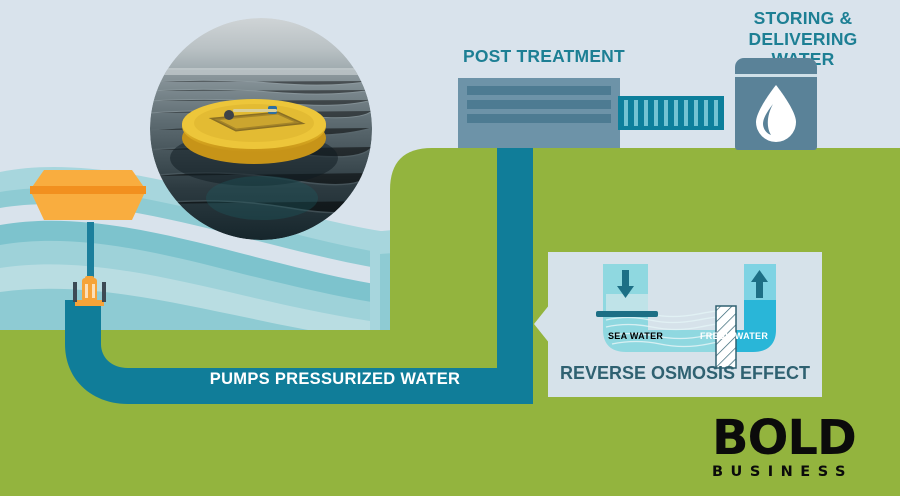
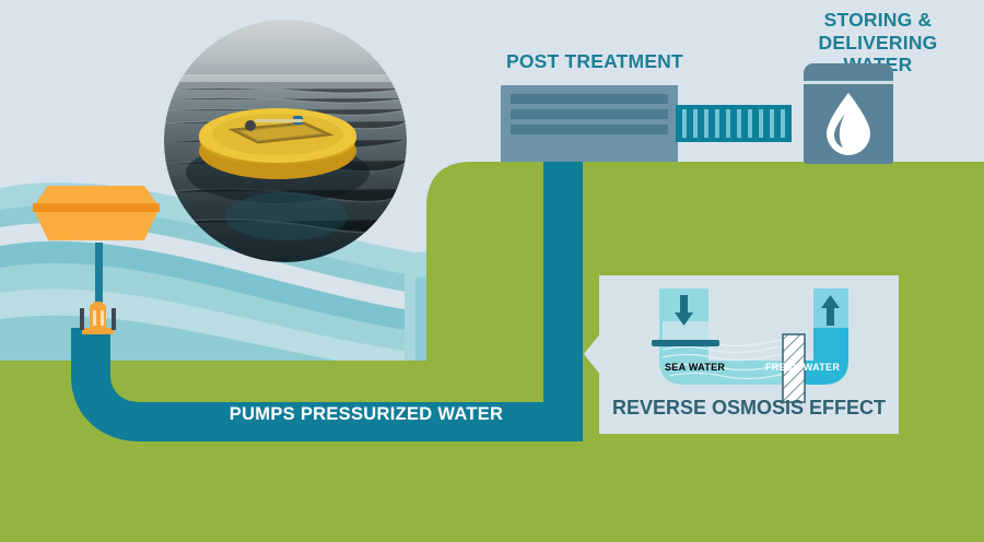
  POST TREATMENT
  STORING &
  DELIVERING ER
  SEA WATER
  FRESH WATER
  REVERSE OSMOSIS EFFECT
  PUMPS PRESSURIZED WATER
- BOLD
- BUSINESS
